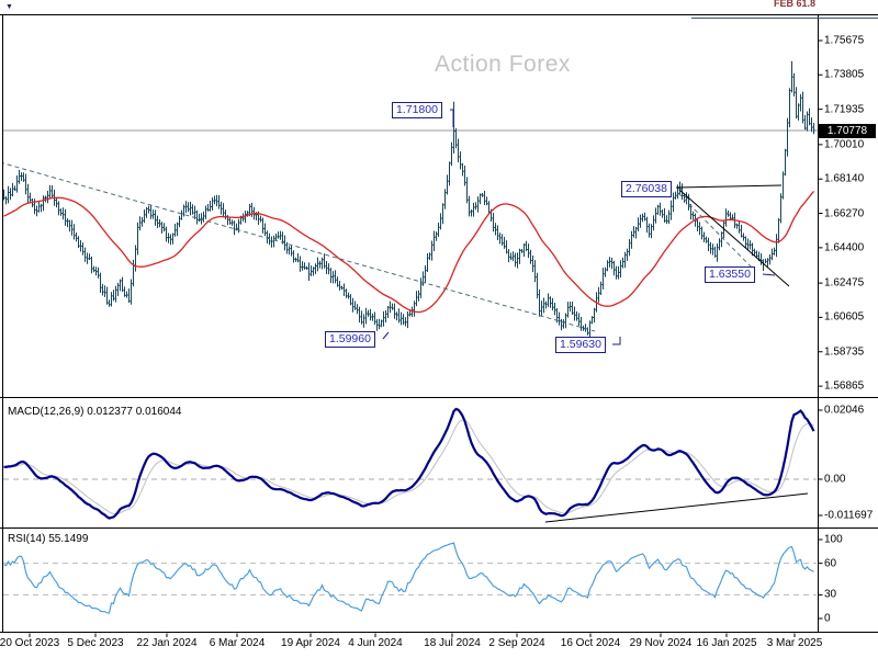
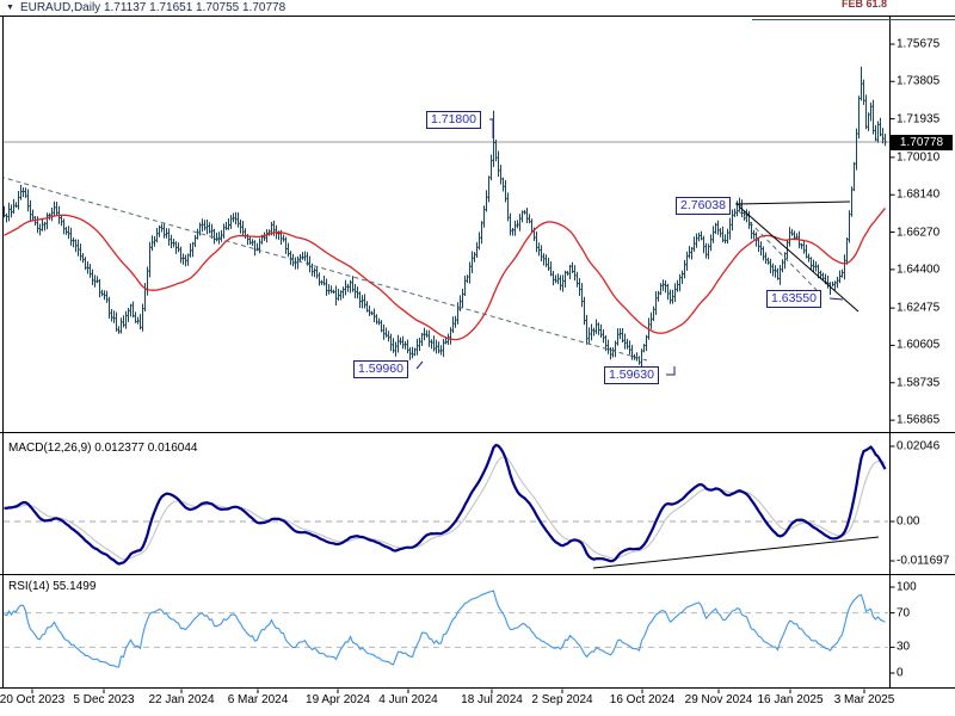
+ EURAUD,Daily 1.71137 1.71651 1.70755 1.70778
  FEB 61.8
- Action Forex
  MACD(12,26,9) 0.012377 0.016044
  RSI(14) 55.1499
  1.75675
  1.73805
  1.71935
  1.70010
  1.68140
  1.66270
  1.64400
  1.62475
  1.60605
  1.58735
  1.56865
  0.02046
  0.00
  -0.011697
  100
- 60
+ 70
  30
  0
  20 Oct 2023
  5 Dec 2023
  22 Jan 2024
  6 Mar 2024
  19 Apr 2024
  4 Jun 2024
  18 Jul 2024
  2 Sep 2024
  16 Oct 2024
  29 Nov 2024
  16 Jan 2025
  3 Mar 2025
  1.71800
  2.76038
  1.63550
  1.59960
  1.59630
  1.70778
